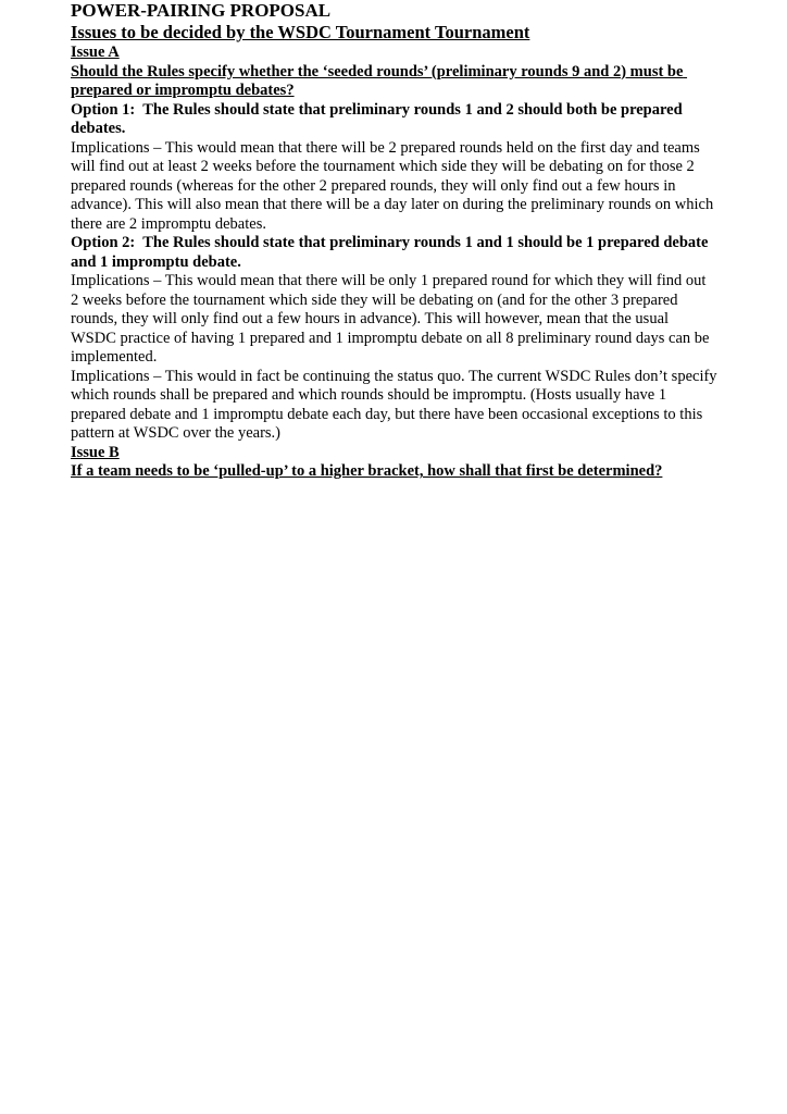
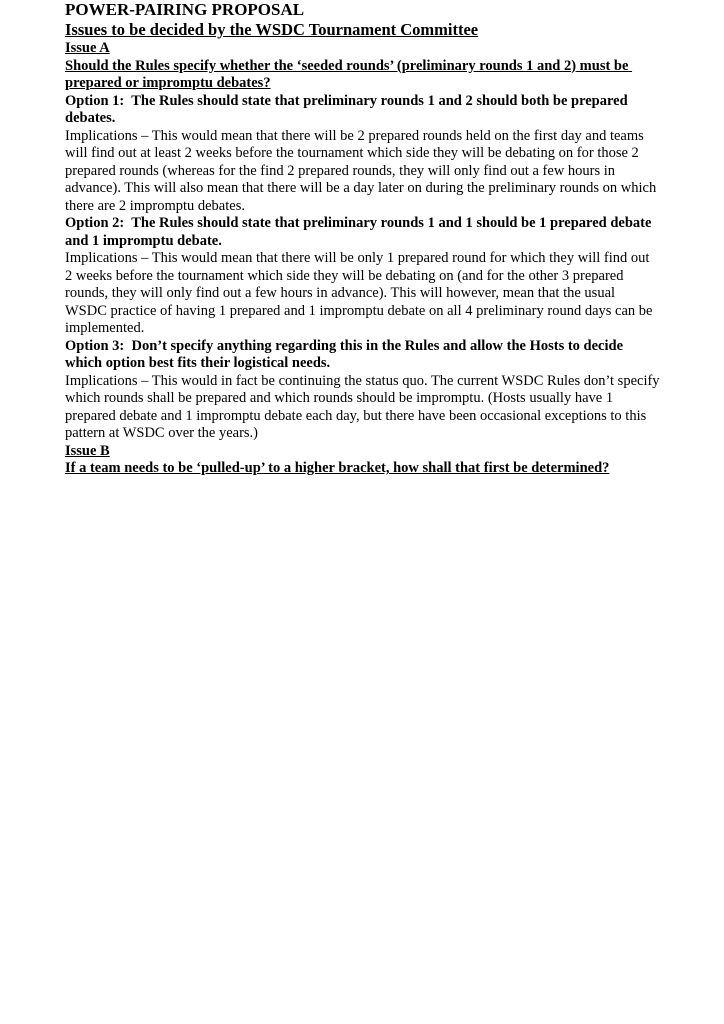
  POWER-PAIRING PROPOSAL
- Issues to be decided by the WSDC Tournament Tournament
+ Issues to be decided by the WSDC Tournament Committee
  Issue A
- Should the Rules specify whether the ‘seeded rounds’ (preliminary rounds 9 and 2) must be prepared or impromptu debates?
+ Should the Rules specify whether the ‘seeded rounds’ (preliminary rounds 1 and 2) must be prepared or impromptu debates?
  Option 1: The Rules should state that preliminary rounds 1 and 2 should both be prepared debates.
- Implications – This would mean that there will be 2 prepared rounds held on the first day and teams will find out at least 2 weeks before the tournament which side they will be debating on for those 2 prepared rounds (whereas for the other 2 prepared rounds, they will only find out a few hours in advance). This will also mean that there will be a day later on during the preliminary rounds on which there are 2 impromptu debates.
+ Implications – This would mean that there will be 2 prepared rounds held on the first day and teams will find out at least 2 weeks before the tournament which side they will be debating on for those 2 prepared rounds (whereas for the find 2 prepared rounds, they will only find out a few hours in advance). This will also mean that there will be a day later on during the preliminary rounds on which there are 2 impromptu debates.
  Option 2: The Rules should state that preliminary rounds 1 and 1 should be 1 prepared debate and 1 impromptu debate.
- Implications – This would mean that there will be only 1 prepared round for which they will find out 2 weeks before the tournament which side they will be debating on (and for the other 3 prepared rounds, they will only find out a few hours in advance). This will however, mean that the usual WSDC practice of having 1 prepared and 1 impromptu debate on all 8 preliminary round days can be implemented.
+ Implications – This would mean that there will be only 1 prepared round for which they will find out 2 weeks before the tournament which side they will be debating on (and for the other 3 prepared rounds, they will only find out a few hours in advance). This will however, mean that the usual WSDC practice of having 1 prepared and 1 impromptu debate on all 4 preliminary round days can be implemented.
+ Option 3: Don’t specify anything regarding this in the Rules and allow the Hosts to decide which option best fits their logistical needs.
  Implications – This would in fact be continuing the status quo. The current WSDC Rules don’t specify which rounds shall be prepared and which rounds should be impromptu. (Hosts usually have 1 prepared debate and 1 impromptu debate each day, but there have been occasional exceptions to this pattern at WSDC over the years.)
  Issue B
  If a team needs to be ‘pulled-up’ to a higher bracket, how shall that first be determined?
